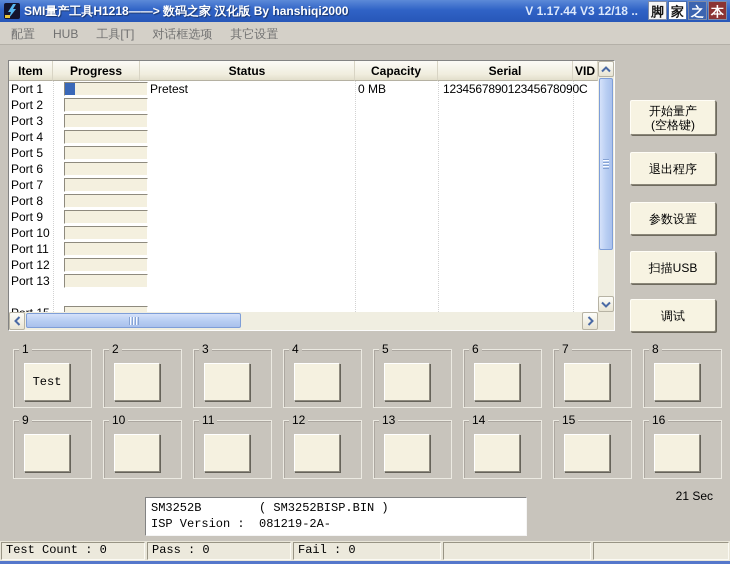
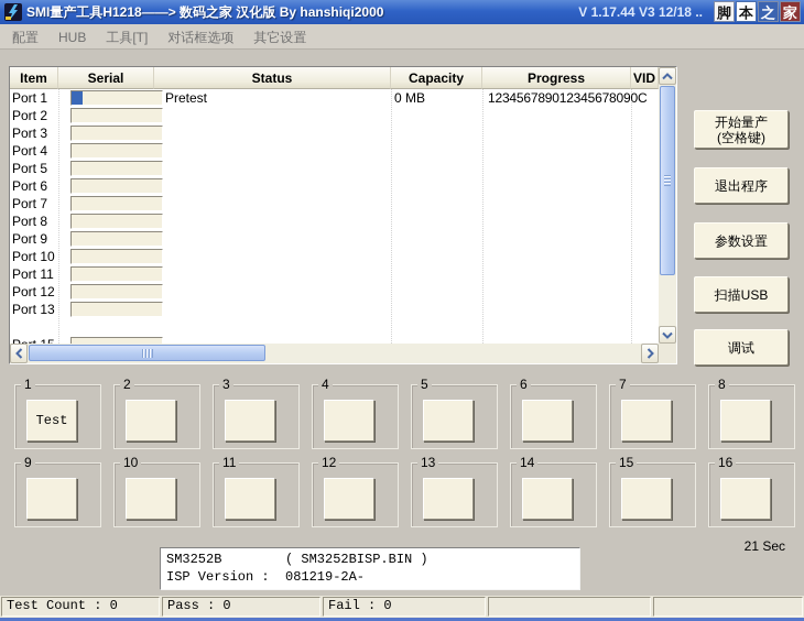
  SMI量产工具H1218——> 数码之家 汉化版 By hanshiqi2000
  V 1.17.44 V3 12/18 ..
  脚
- 家
+ 本
  之
- 本
+ 家
  配置 HUB 工具[T] 对话框选项 其它设置
  Item
- Progress
+ Serial
  Status
  Capacity
- Serial
+ Progress
  VID
  Port 1
  Pretest
  0 MB
  123456789012345678090C
  Port 2
  Port 3
  Port 4
  Port 5
  Port 6
  Port 7
  Port 8
  Port 9
  Port 10
  Port 11
  Port 12
  Port 13
  开始量产
  (空格键)
  退出程序
  参数设置
  扫描USB
  调试
  1
  Test
  2
  3
  4
  5
  6
  7
  8
  9
  10
  11
  12
  13
  14
  15
  16
  SM3252B ( SM3252BISP.BIN )
  ISP Version : 081219-2A-
  21 Sec
  Test Count : 0
  Pass : 0
  Fail : 0
